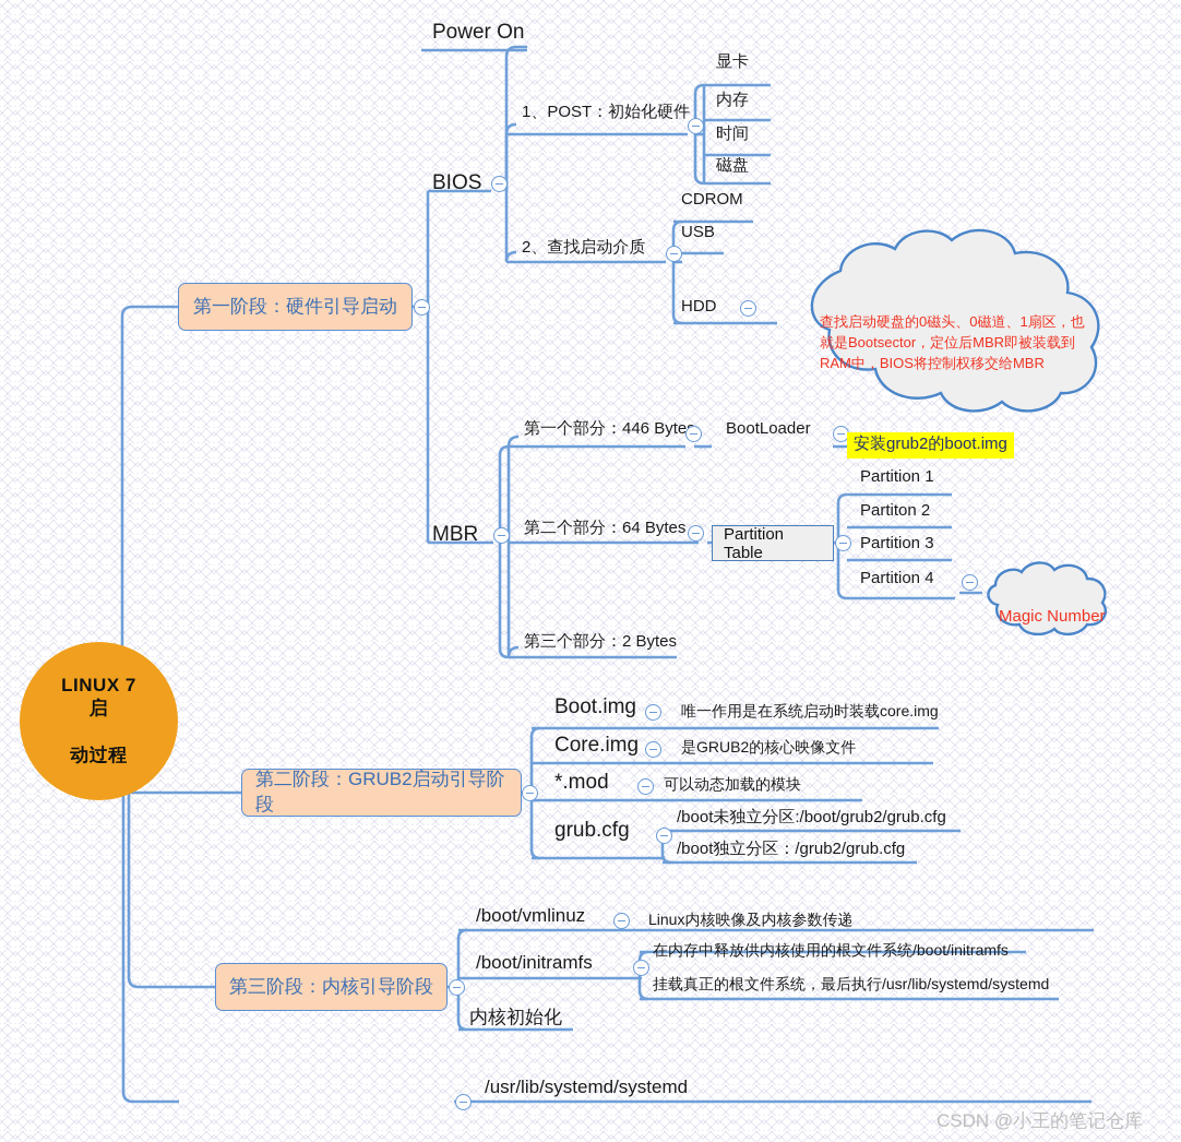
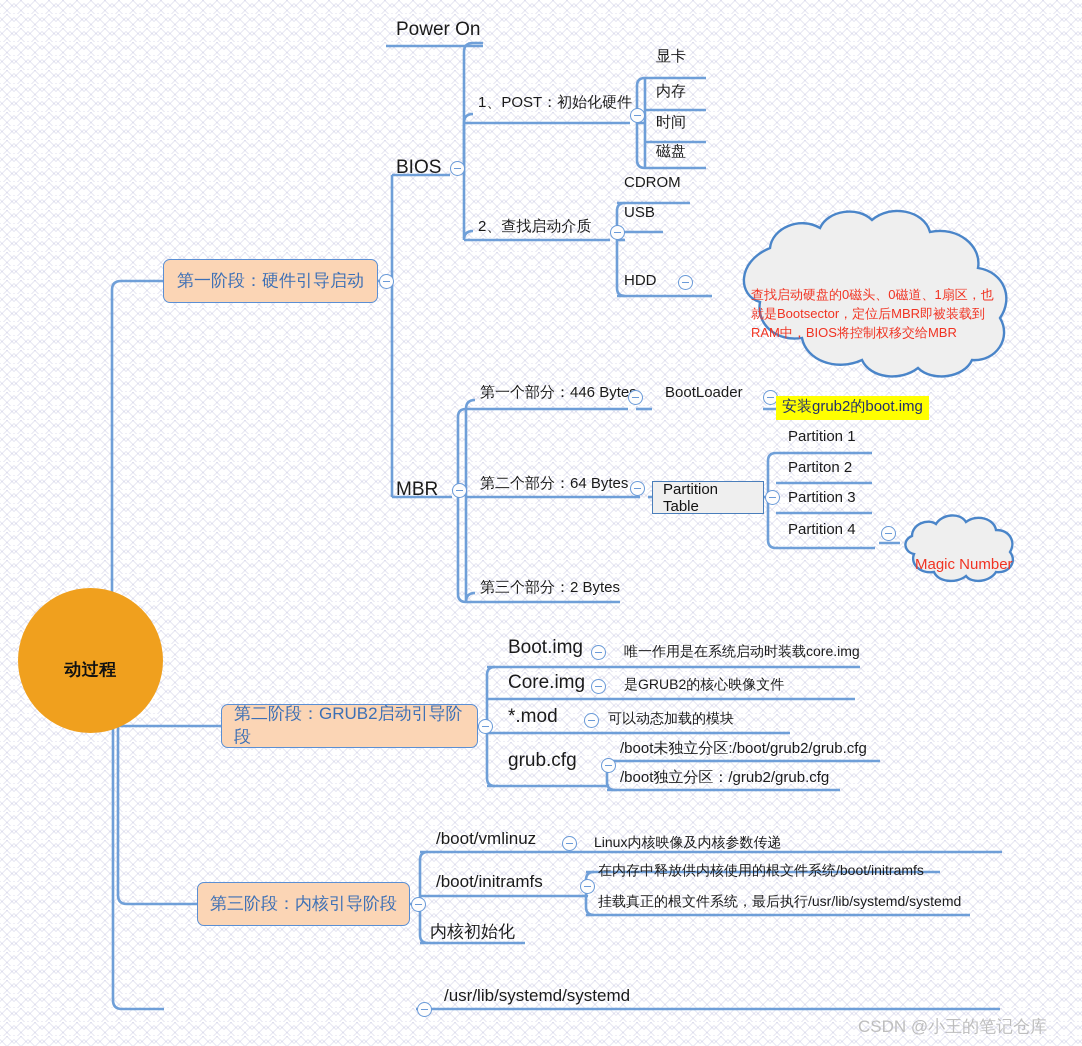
- LINUX 7 启
  动过程
  第一阶段：硬件引导启动
  第二阶段：GRUB2启动引导阶段
  第三阶段：内核引导阶段
  Power On
  BIOS
  1、POST：初始化硬件
  显卡
  内存
  时间
  磁盘
  2、查找启动介质
  CDROM
  USB
  HDD
  查找启动硬盘的0磁头、0磁道、1扇区，也
  就是Bootsector，定位后MBR即被装载到
  RAM中，BIOS将控制权移交给MBR
  MBR
  第一个部分：446 Byte
  BootLoader
  安装grub2的boot.img
  第二个部分：64 Bytes
  Partition Table
  Partition 1
  Partiton 2
  Partition 3
  Partition 4
  Magic Number
  第三个部分：2 Bytes
  Boot.img
  唯一作用是在系统启动时装载core.img
  Core.img
  是GRUB2的核心映像文件
  *.mod
  可以动态加载的模块
  grub.cfg
  /boot未独立分区:/boot/grub2/grub.cfg
  /boot独立分区：/grub2/grub.cfg
  /boot/vmlinuz
  Linux内核映像及内核参数传递
  /boot/initramfs
  在内存中释放供内核使用的根文件系统/boot/initramfs
  挂载真正的根文件系统，最后执行/usr/lib/systemd/systemd
  内核初始化
  /usr/lib/systemd/systemd
  CSDN @小王的笔记仓库
